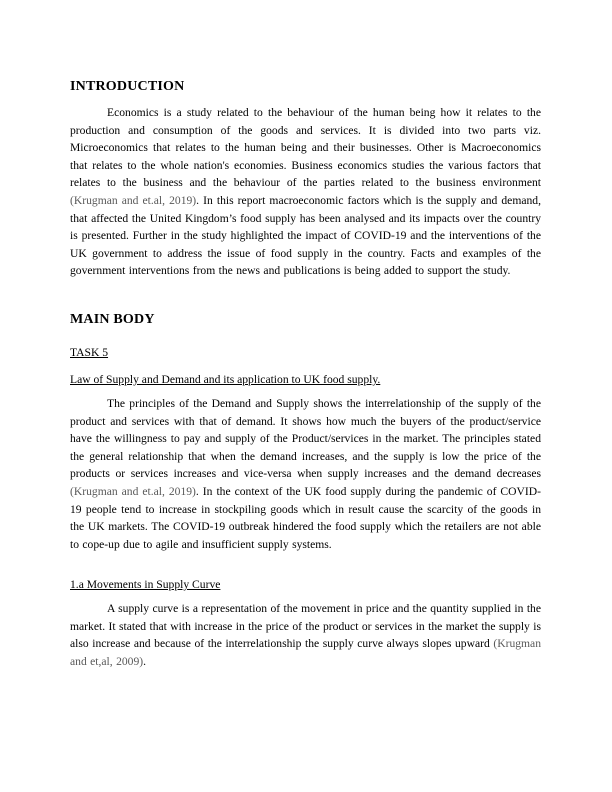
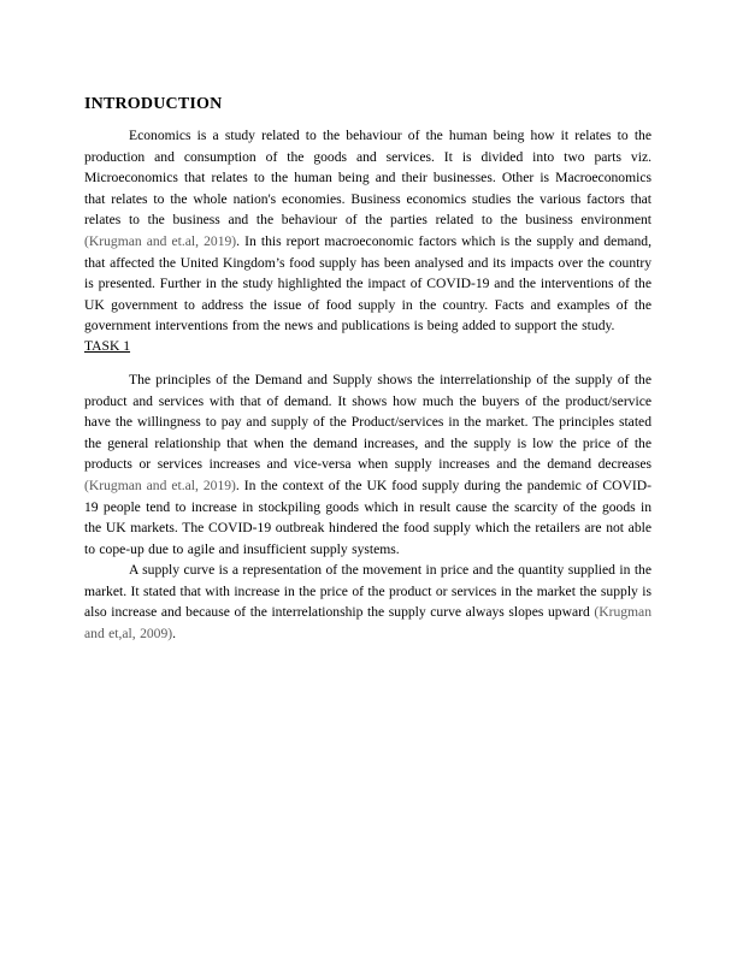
  INTRODUCTION
  Economics is a study related to the behaviour of the human being how it relates to the production and consumption of the goods and services. It is divided into two parts viz. Microeconomics that relates to the human being and their businesses. Other is Macroeconomics that relates to the whole nation's economies. Business economics studies the various factors that relates to the business and the behaviour of the parties related to the business environment (Krugman and et.al, 2019). In this report macroeconomic factors which is the supply and demand, that affected the United Kingdom’s food supply has been analysed and its impacts over the country is presented. Further in the study highlighted the impact of COVID-19 and the interventions of the UK government to address the issue of food supply in the country. Facts and examples of the government interventions from the news and publications is being added to support the study.
- MAIN BODY
- TASK 5
+ TASK 1
- Law of Supply and Demand and its application to UK food supply.
  The principles of the Demand and Supply shows the interrelationship of the supply of the product and services with that of demand. It shows how much the buyers of the product/service have the willingness to pay and supply of the Product/services in the market. The principles stated the general relationship that when the demand increases, and the supply is low the price of the products or services increases and vice-versa when supply increases and the demand decreases (Krugman and et.al, 2019). In the context of the UK food supply during the pandemic of COVID-19 people tend to increase in stockpiling goods which in result cause the scarcity of the goods in the UK markets. The COVID-19 outbreak hindered the food supply which the retailers are not able to cope-up due to agile and insufficient supply systems.
- 1.a Movements in Supply Curve
  A supply curve is a representation of the movement in price and the quantity supplied in the market. It stated that with increase in the price of the product or services in the market the supply is also increase and because of the interrelationship the supply curve always slopes upward (Krugman and et,al, 2009).
